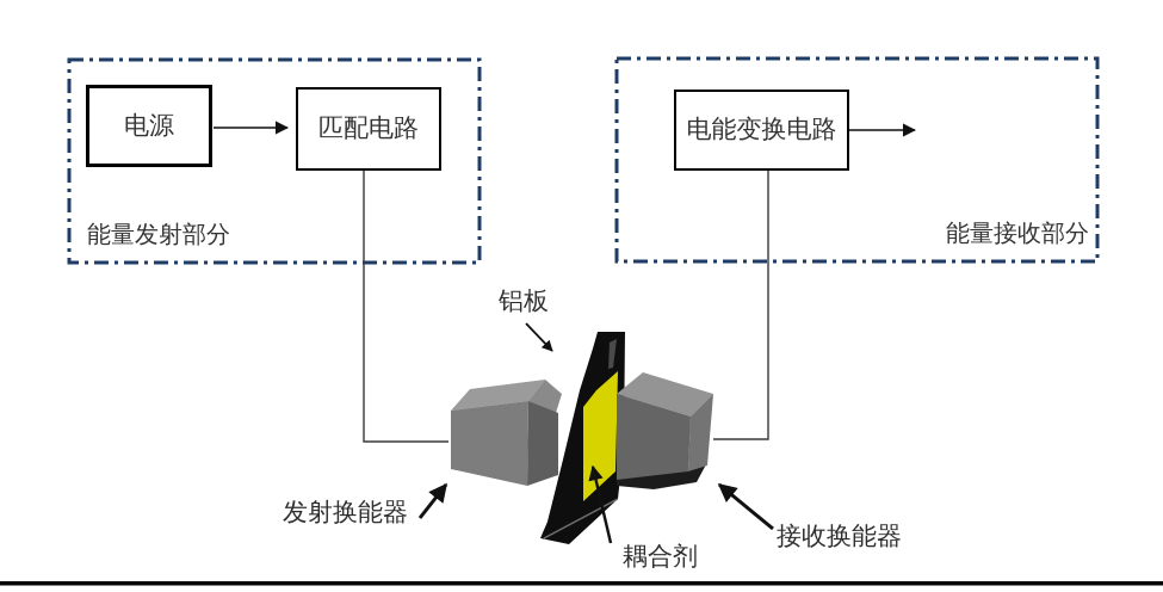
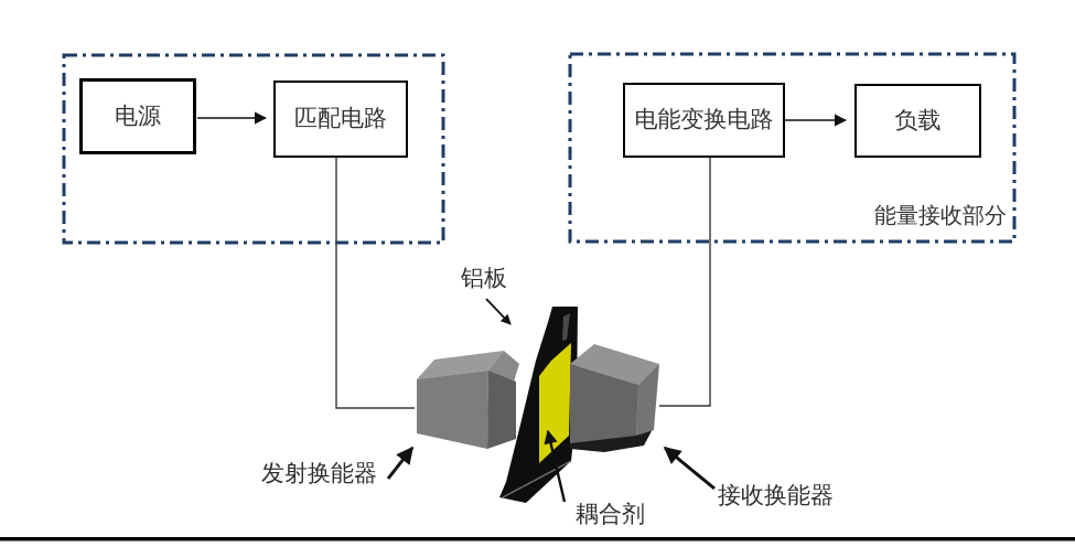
  电源
  匹配电路
- 能量发射部分
  电能变换电路
+ 负载
  能量接收部分
  铝板
  发射换能器
  接收换能器
  耦合剂
